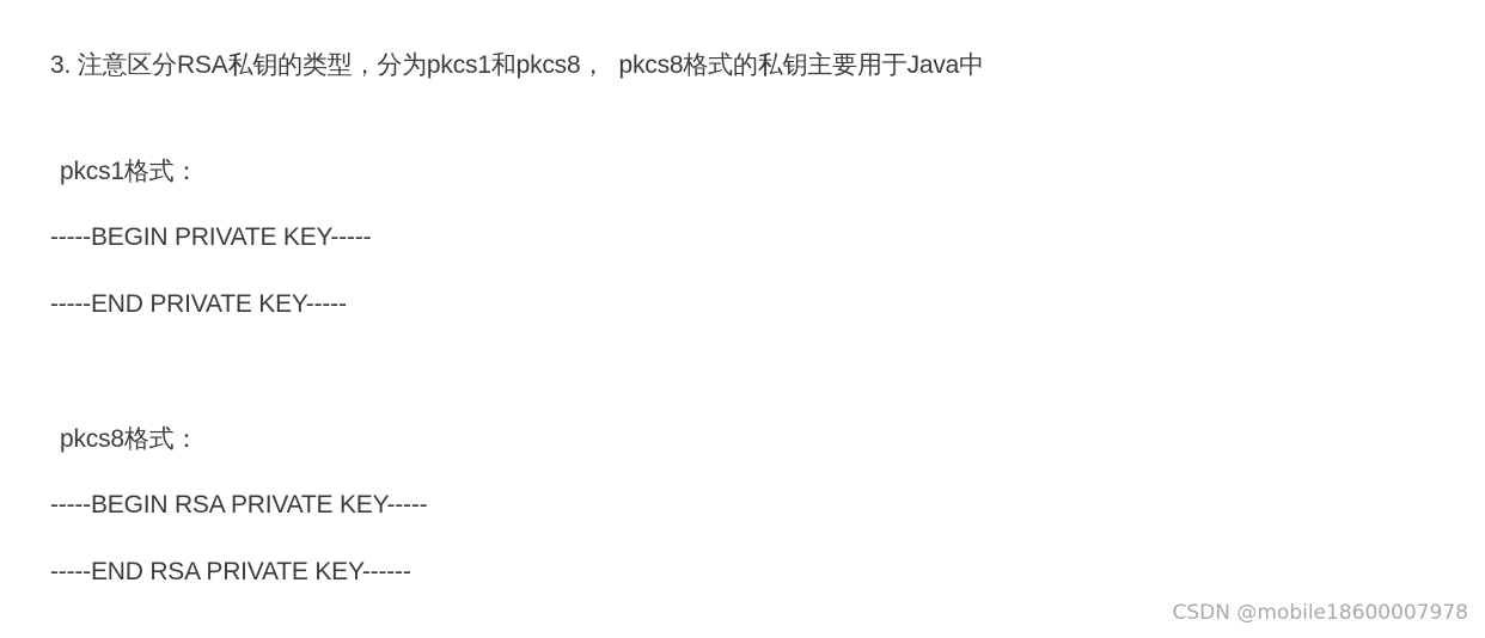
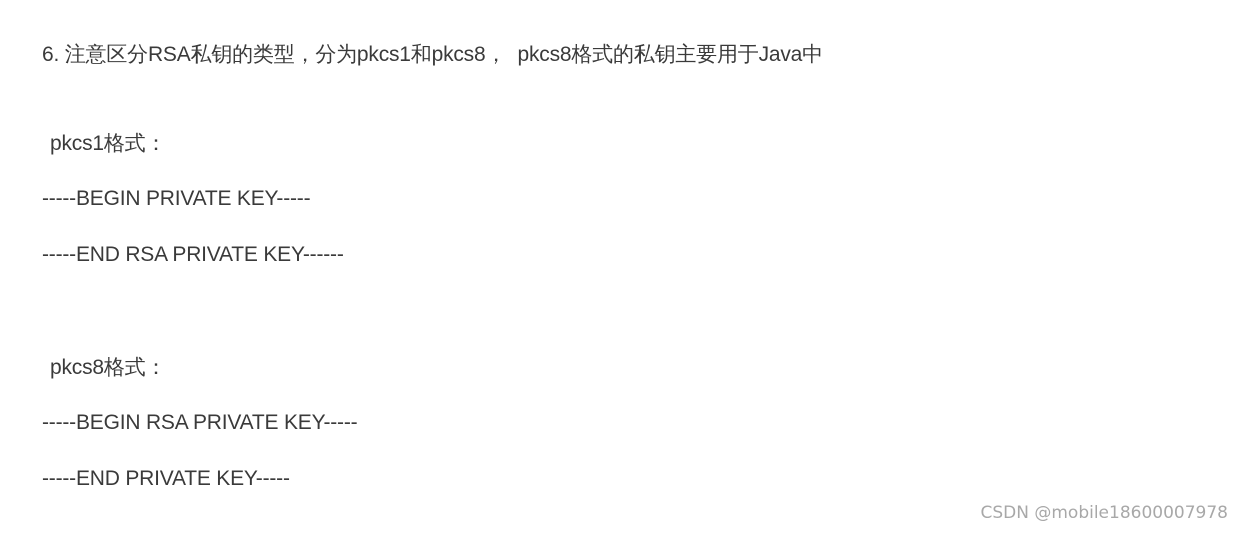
- 3. 注意区分RSA私钥的类型，分为pkcs1和pkcs8， pkcs8格式的私钥主要用于Java中
+ 6. 注意区分RSA私钥的类型，分为pkcs1和pkcs8， pkcs8格式的私钥主要用于Java中
  pkcs1格式：
  -----BEGIN PRIVATE KEY-----
- -----END PRIVATE KEY-----
+ -----END RSA PRIVATE KEY------
  pkcs8格式：
  -----BEGIN RSA PRIVATE KEY-----
- -----END RSA PRIVATE KEY------
+ -----END PRIVATE KEY-----
  CSDN @mobile18600007978
